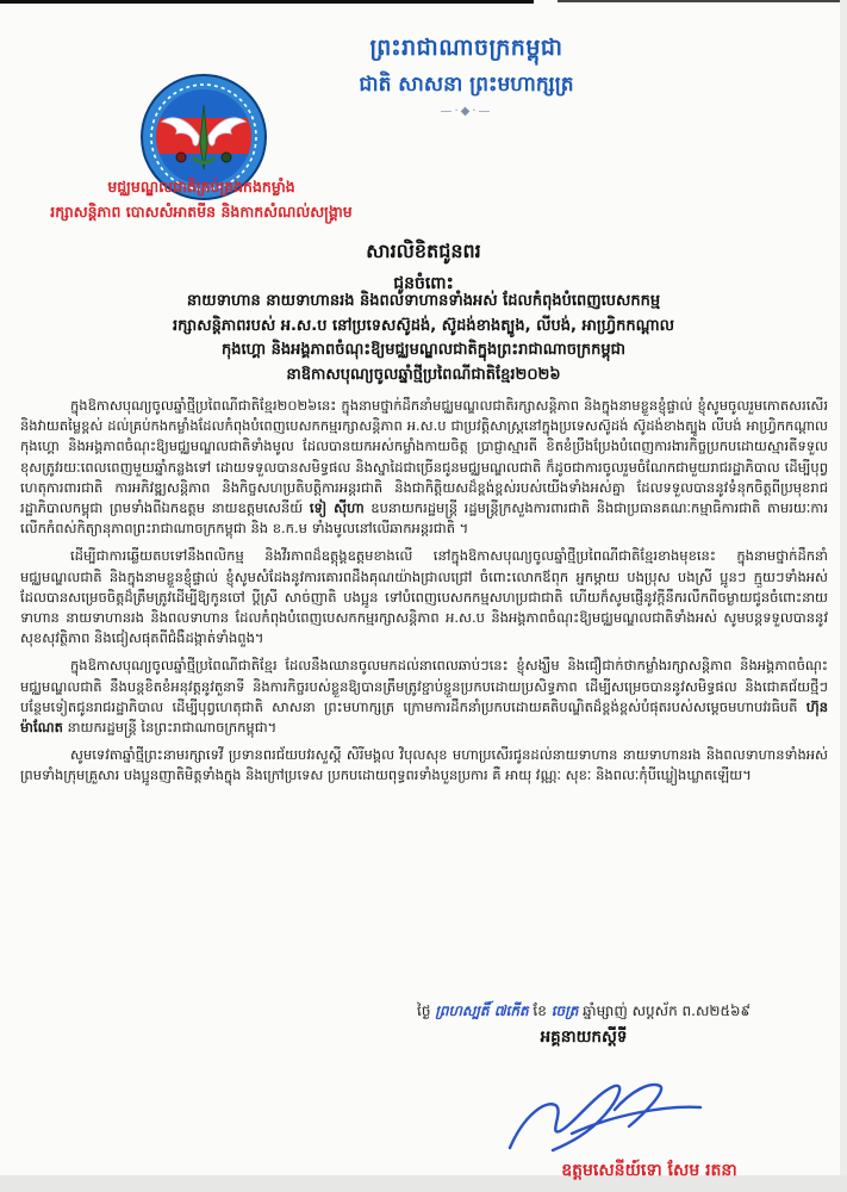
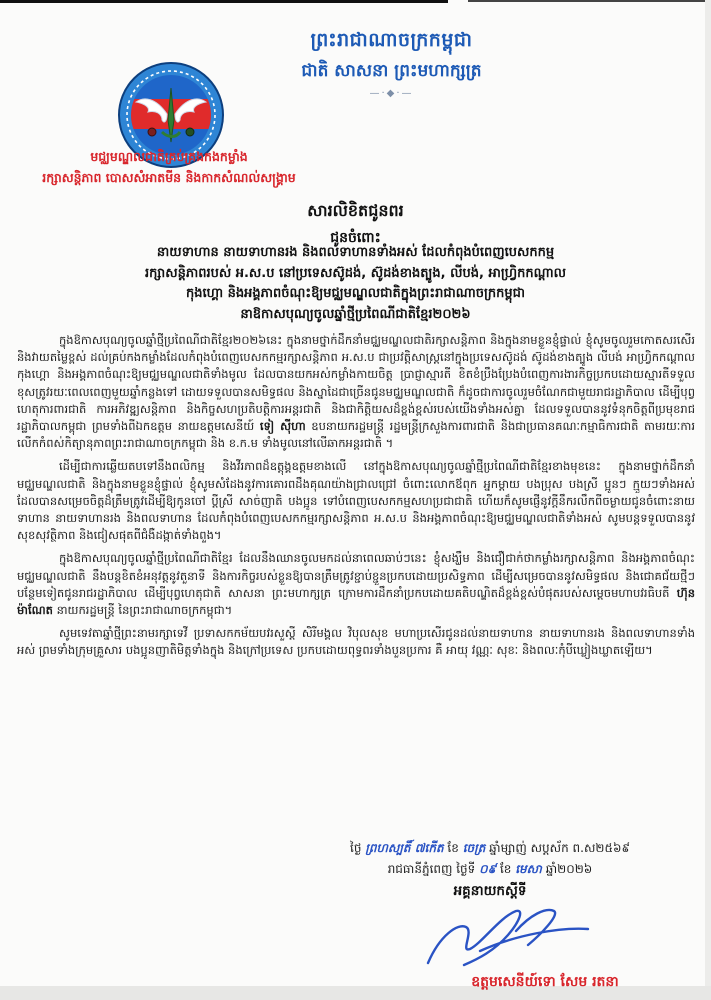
  ព្រះរាជាណាចក្រកម្ពុជា
  ជាតិ សាសនា ព្រះមហាក្សត្រ
  —·◆·—
  មជ្ឈមណ្ឌលជាតិគ្រប់គ្រងកងកម្លាំង
  រក្សាសន្តិភាព បោសសំអាតមីន និងកាកសំណល់សង្គ្រាម
  សារលិខិតជូនពរ
  ជូនចំពោះ
  នាយទាហាន នាយទាហានរង និងពលទាហានទាំងអស់ ដែលកំពុងបំពេញបេសកកម្ម
  រក្សាសន្តិភាពរបស់ អ.ស.ប នៅប្រទេសស៊ូដង់, ស៊ូដង់ខាងត្បូង, លីបង់, អាហ្វ្រិកកណ្តាល
  កុងហ្គោ និងអង្គភាពចំណុះឱ្យមជ្ឈមណ្ឌលជាតិក្នុងព្រះរាជាណាចក្រកម្ពុជា
  នាឱកាសបុណ្យចូលឆ្នាំថ្មីប្រពៃណីជាតិខ្មែរ២០២៦
  ក្នុងឱកាសបុណ្យចូលឆ្នាំថ្មីប្រពៃណីជាតិខ្មែរ២០២៦នេះ ក្នុងនាមថ្នាក់ដឹកនាំមជ្ឈមណ្ឌលជាតិរក្សាសន្តិភាព និងក្នុងនាមខ្លួនខ្ញុំផ្ទាល់ ខ្ញុំសូមចូលរួមកោតសរសើរនិងវាយតម្លៃខ្ពស់ ដល់គ្រប់កងកម្លាំងដែលកំពុងបំពេញបេសកកម្មរក្សាសន្តិភាព អ.ស.ប ជាប្រវត្តិសាស្ត្រនៅក្នុងប្រទេសស៊ូដង់ ស៊ូដង់ខាងត្បូង លីបង់ អាហ្វ្រិកកណ្តាល កុងហ្គោ និងអង្គភាពចំណុះឱ្យមជ្ឈមណ្ឌលជាតិទាំងមូល ដែលបានយកអស់កម្លាំងកាយចិត្ត ប្រាជ្ញាស្មារតី ខិតខំប្រឹងប្រែងបំពេញការងារកិច្ចប្រកបដោយស្មារតីទទួលខុសត្រូវរយៈពេលពេញមួយឆ្នាំកន្លងទៅ ដោយទទួលបានសមិទ្ធផល និងស្នាដៃជាច្រើនជូនមជ្ឈមណ្ឌលជាតិ ក៏ដូចជាការចូលរួមចំណែកជាមួយរាជរដ្ឋាភិបាល ដើម្បីបុព្វហេតុការពារជាតិ ការអភិវឌ្ឍសន្តិភាព និងកិច្ចសហប្រតិបត្តិការអន្តរជាតិ និងជាកិត្តិយសដ៏ខ្ពង់ខ្ពស់របស់យើងទាំងអស់គ្នា ដែលទទួលបាននូវទំនុកចិត្តពីប្រមុខរាជរដ្ឋាភិបាលកម្ពុជា ព្រមទាំងពីឯកឧត្តម នាយឧត្តមសេនីយ៍ ទៀ ស៊ីហា ឧបនាយករដ្ឋមន្ត្រី រដ្ឋមន្ត្រីក្រសួងការពារជាតិ និងជាប្រធានគណៈកម្មាធិការជាតិ តាមរយៈការលើកកំពស់កិត្យានុភាពព្រះរាជាណាចក្រកម្ពុជា និង ខ.ក.ម ទាំងមូលនៅលើឆាកអន្តរជាតិ ។
  ដើម្បីជាការឆ្លើយតបទៅនឹងពលិកម្ម និងវីរភាពដ៏ឧត្តុង្គឧត្តមខាងលើ នៅក្នុងឱកាសបុណ្យចូលឆ្នាំថ្មីប្រពៃណីជាតិខ្មែរខាងមុខនេះ ក្នុងនាមថ្នាក់ដឹកនាំមជ្ឈមណ្ឌលជាតិ និងក្នុងនាមខ្លួនខ្ញុំផ្ទាល់ ខ្ញុំសូមសំដែងនូវការគោរពដឹងគុណយ៉ាងជ្រាលជ្រៅ ចំពោះលោកឪពុក អ្នកម្តាយ បងប្រុស បងស្រី ប្អូនៗ ក្មួយៗទាំងអស់ ដែលបានសម្រេចចិត្តដ៏ត្រឹមត្រូវដើម្បីឱ្យកូនចៅ ប្តីស្រី សាច់ញាតិ បងប្អូន ទៅបំពេញបេសកកម្មសហប្រជាជាតិ ហើយក៏សូមផ្ញើនូវក្តីនឹករលឹកពីចម្ងាយជូនចំពោះនាយទាហាន នាយទាហានរង និងពលទាហាន ដែលកំពុងបំពេញបេសកកម្មរក្សាសន្តិភាព អ.ស.ប និងអង្គភាពចំណុះឱ្យមជ្ឈមណ្ឌលជាតិទាំងអស់ សូមបន្តទទួលបាននូវសុខសុវត្ថិភាព និងជៀសផុតពីជំងឺដង្កាត់ទាំងពួង។
  ក្នុងឱកាសបុណ្យចូលឆ្នាំថ្មីប្រពៃណីជាតិខ្មែរ ដែលនឹងឈានចូលមកដល់នាពេលឆាប់ៗនេះ ខ្ញុំសង្ឃឹម និងជឿជាក់ថាកម្លាំងរក្សាសន្តិភាព និងអង្គភាពចំណុះមជ្ឈមណ្ឌលជាតិ នឹងបន្តខិតខំអនុវត្តនូវតួនាទី និងការកិច្ចរបស់ខ្លួនឱ្យបានត្រឹមត្រូវខ្ជាប់ខ្ជួនប្រកបដោយប្រសិទ្ធភាព ដើម្បីសម្រេចបាននូវសមិទ្ធផល និងជោគជ័យថ្មីៗបន្ថែមទៀតជូនរាជរដ្ឋាភិបាល ដើម្បីបុព្វហេតុជាតិ សាសនា ព្រះមហាក្សត្រ ក្រោមការដឹកនាំប្រកបដោយគតិបណ្ឌិតដ៏ខ្ពង់ខ្ពស់បំផុតរបស់សម្តេចមហាបវរធិបតី ហ៊ុន ម៉ាណែត នាយករដ្ឋមន្ត្រី នៃព្រះរាជាណាចក្រកម្ពុជា។
- សូមទេវតាឆ្នាំថ្មីព្រះនាមរក្សាទេវី ប្រទានពរជ័យបវរសួស្តី សិរីមង្គល វិបុលសុខ មហាប្រសើរជូនដល់នាយទាហាន នាយទាហានរង និងពលទាហានទាំងអស់ ព្រមទាំងក្រុមគ្រួសារ បងប្អូនញាតិមិត្តទាំងក្នុង និងក្រៅប្រទេស ប្រកបដោយពុទ្ធពរទាំងបួនប្រការ គឺ អាយុ វណ្ណៈ សុខៈ និងពលៈកុំបីឃ្លៀងឃ្លាតឡើយ។
+ សូមទេវតាឆ្នាំថ្មីព្រះនាមរក្សាទេវី ប្រទាសកកម័យបវរសួស្តី សិរីមង្គល វិបុលសុខ មហាប្រសើរជូនដល់នាយទាហាន នាយទាហានរង និងពលទាហានទាំងអស់ ព្រមទាំងក្រុមគ្រួសារ បងប្អូនញាតិមិត្តទាំងក្នុង និងក្រៅប្រទេស ប្រកបដោយពុទ្ធពរទាំងបួនប្រការ គឺ អាយុ វណ្ណៈ សុខៈ និងពលៈកុំបីឃ្លៀងឃ្លាតឡើយ។
  ថ្ងៃ ព្រហស្បតិ៍ ៧កើត ខែ ចេត្រ ឆ្នាំម្សាញ់ សប្តស័ក ព.ស២៥៦៩
+ រាជធានីភ្នំពេញ ថ្ងៃទី ០៩ ខែ មេសា ឆ្នាំ២០២៦
  អគ្គនាយកស្ដីទី
  ឧត្តមសេនីយ៍ទោ សែម រតនា
